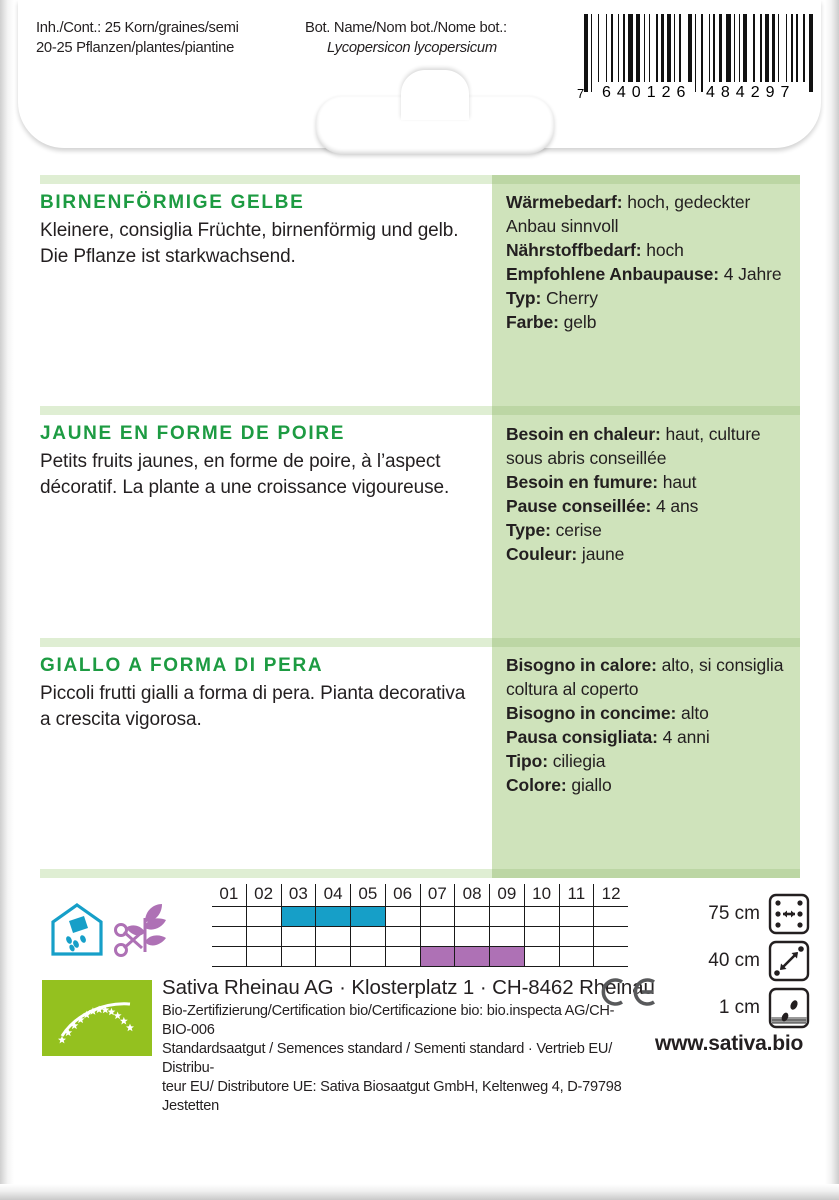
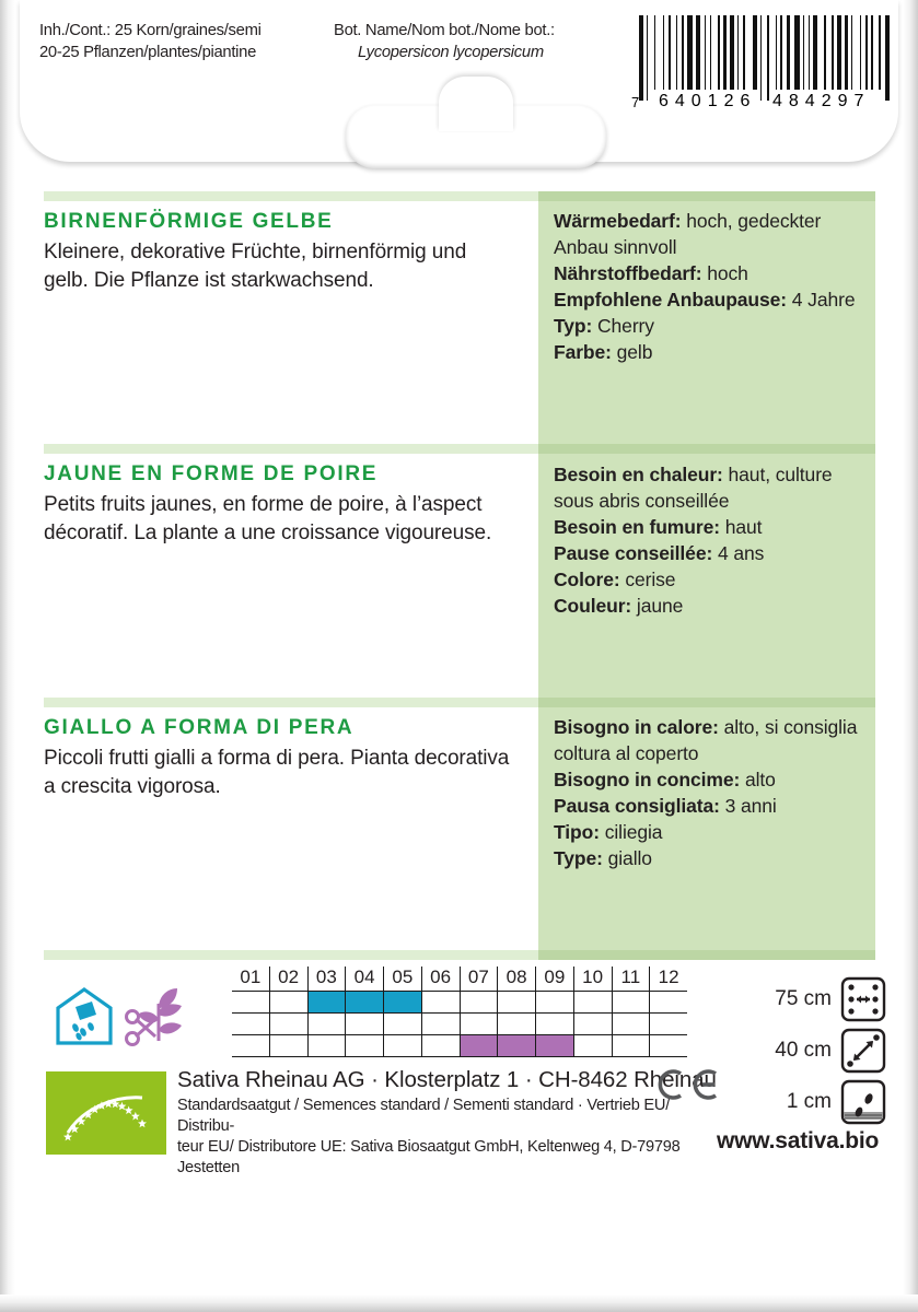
  Inh./Cont.: 25 Korn/graines/semi
  20-25 Pflanzen/plantes/piantine
  Bot. Name/Nom bot./Nome bot.:
  Lycopersicon lycopersicum
  7
  640126
  484297
  BIRNENFÖRMIGE GELBE
- Kleinere, consiglia Früchte, birnenförmig und gelb. Die Pflanze ist starkwachsend.
+ Kleinere, dekorative Früchte, birnenförmig und gelb. Die Pflanze ist starkwachsend.
  Wärmebedarf: hoch, gedeckter Anbau sinnvoll
  Nährstoffbedarf: hoch
  Empfohlene Anbaupause: 4 Jahre
  Typ: Cherry
  Farbe: gelb
  JAUNE EN FORME DE POIRE
  Petits fruits jaunes, en forme de poire, à l’aspect décoratif. La plante a une croissance vigoureuse.
  Besoin en chaleur: haut, culture sous abris conseillée
  Besoin en fumure: haut
  Pause conseillée: 4 ans
- Type: cerise
+ Colore: cerise
  Couleur: jaune
  GIALLO A FORMA DI PERA
  Piccoli frutti gialli a forma di pera. Pianta decorativa a crescita vigorosa.
  Bisogno in calore: alto, si consiglia coltura al coperto
  Bisogno in concime: alto
- Pausa consigliata: 4 anni
+ Pausa consigliata: 3 anni
  Tipo: ciliegia
- Colore: giallo
+ Type: giallo
  01
  02
  03
  04
  05
  06
  07
  08
  09
  10
  11
  12
  75 cm
  40 cm
  1 cm
  Sativa Rheinau AG · Klosterplatz 1 · CH-8462 Rheinu
- Bio-Zertifizierung/Certification bio/Certificazione bio: bio.inspecta AG/CH-BIO-006
  Standardsaatgut / Semences standard / Sementi standard · Vertrieb EU/ Distribu-
  teur EU/ Distributore UE: Sativa Biosaatgut GmbH, Keltenweg 4, D-79798 Jestetten
  www.sativa.bio
